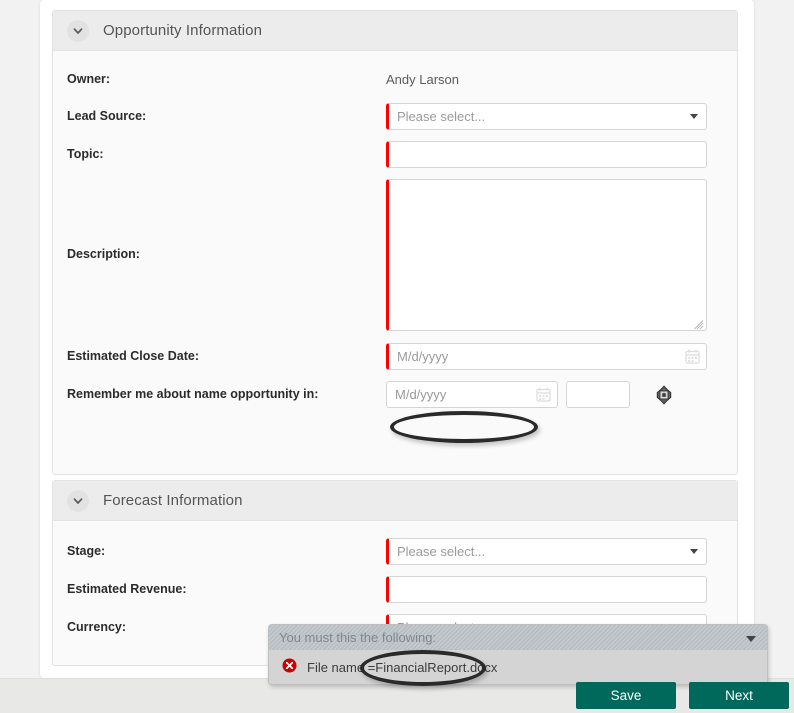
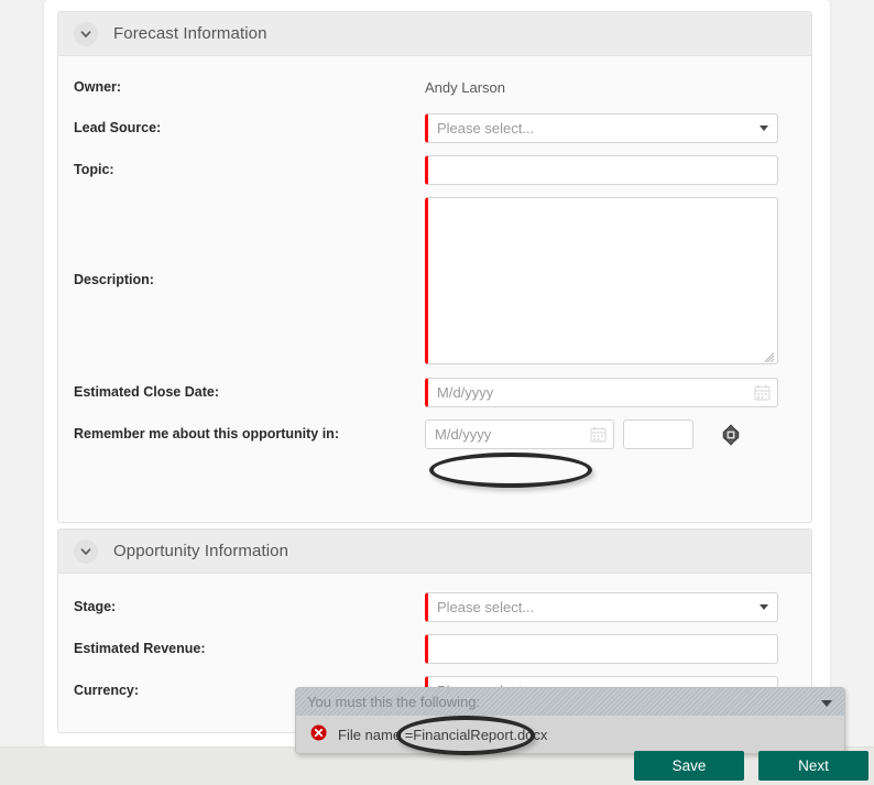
- Opportunity Information
+ Forecast Information
  Owner:
  Andy Larson
  Lead Source:
  Please select...
  Topic:
  Description:
  Estimated Close Date:
  M/d/yyyy
- Remember me about name opportunity in:
+ Remember me about this opportunity in:
  M/d/yyyy
- Forecast Information
+ Opportunity Information
  Stage:
  Please select...
  Estimated Revenue:
  Currency:
  You must this the following:
  File name =FinancialReport.docx
  Save
  Next
